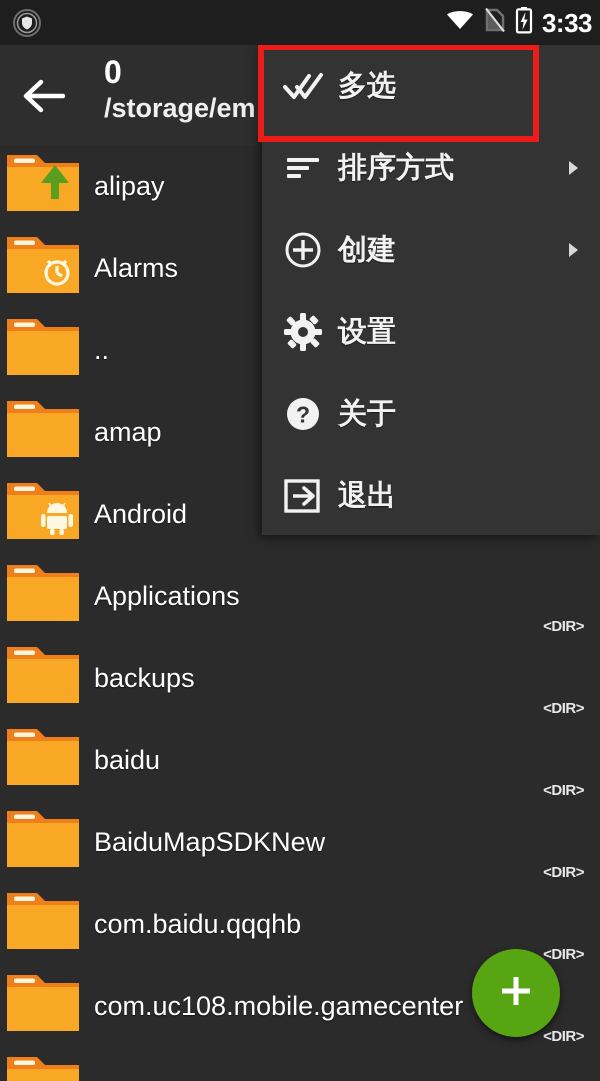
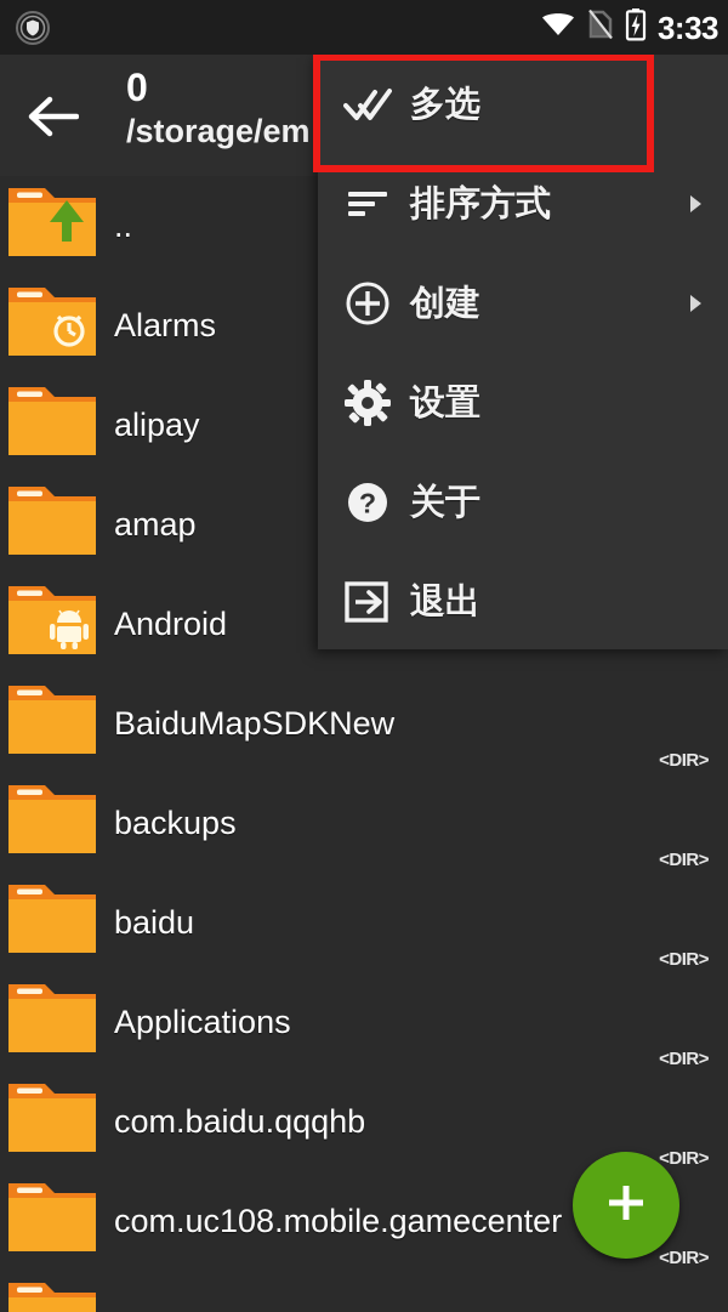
  3:33
  0
  /storage/em
- alipay
+ ..
  Alarms
- ..
+ alipay
  amap
  Android
- Applications
+ BaiduMapSDKNew
  <DIR>
  backups
  <DIR>
  baidu
  <DIR>
- BaiduMapSDKNew
+ Applications
  <DIR>
  com.baidu.qqqhb
  <DIR>
  com.uc108.mobile.gamecenter
  <DIR>
  多选
  排序方式
  创建
  设置
  ?
  关于
  退出
